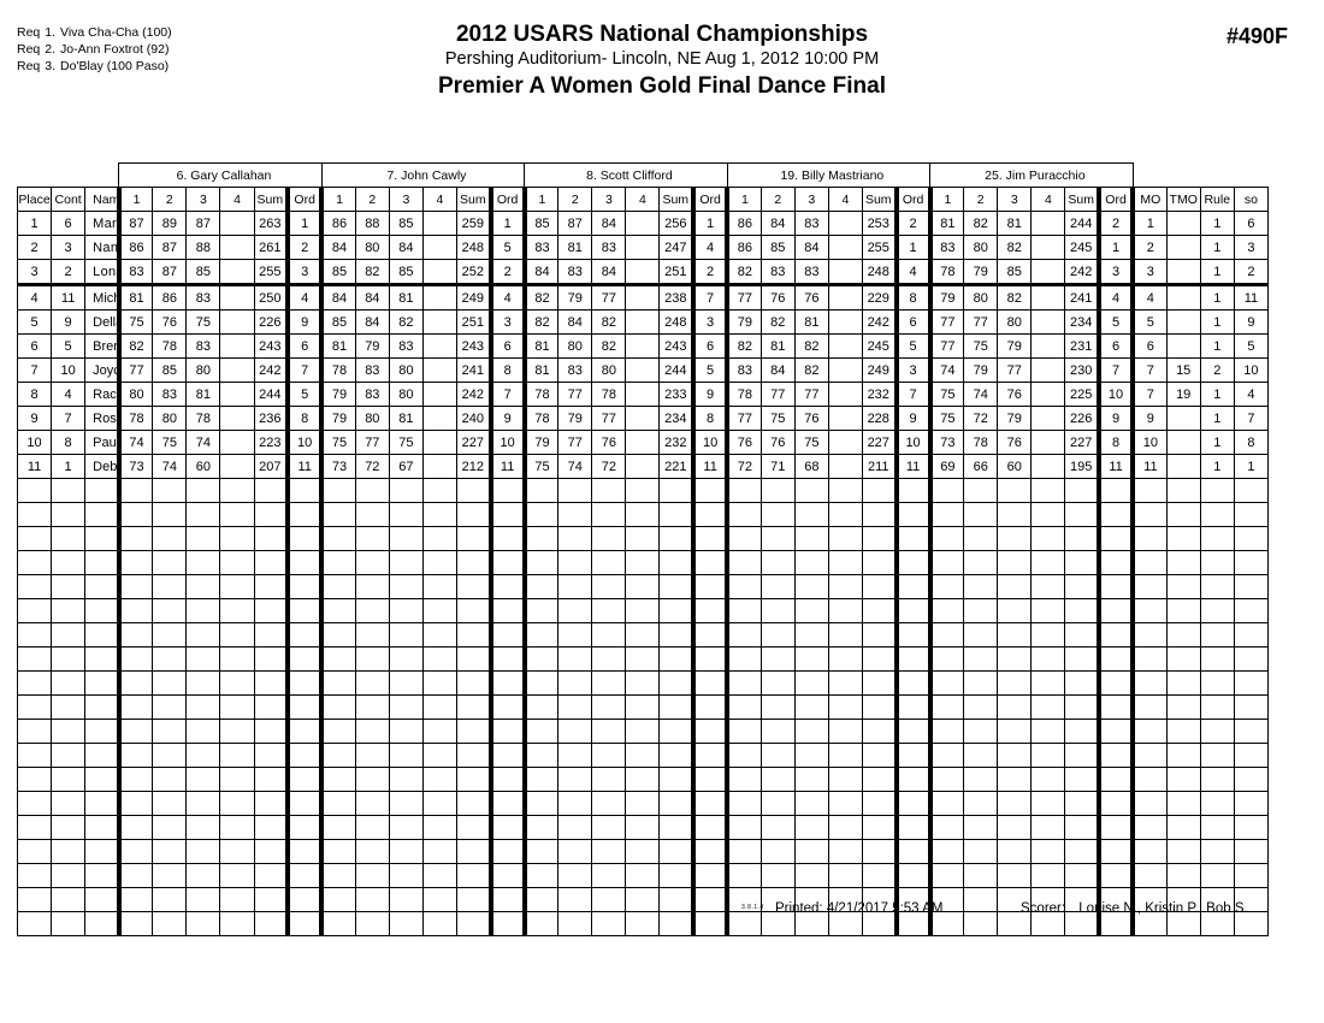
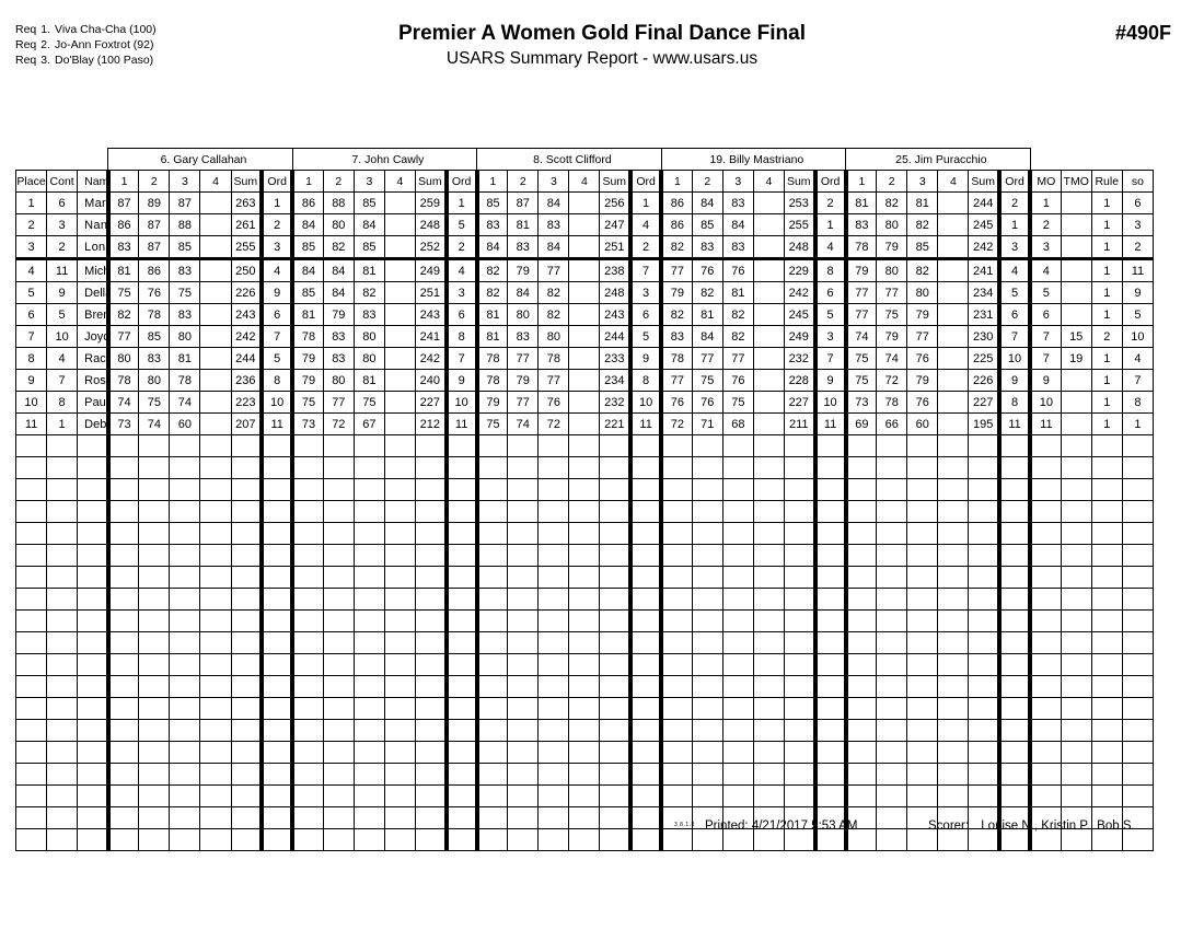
  Req 1. Viva Cha-Cha (100)
  Req 2. Jo-Ann Foxtrot (92)
  Req 3. Do'Blay (100 Paso)
- 2012 USARS National Championships
- Pershing Auditorium- Lincoln, NE Aug 1, 2012 10:00 PM
  Premier A Women Gold Final Dance Final
+ USARS Summary Report - www.usars.us
  #490F
  	6. Gary Callahan	7. John Cawly	8. Scott Clifford	19. Billy Mastriano	25. Jim Puracchio
  Place	Cont	Nam	1	2	3	4	Sum	Ord	1	2	3	4	Sum	Ord	1	2	3	4	Sum	Ord	1	2	3	4	Sum	Ord	1	2	3	4	Sum	Ord	MO	TMO	Rule	so
  1	6	Mar	87	89	87		263	1	86	88	85		259	1	85	87	84		256	1	86	84	83		253	2	81	82	81		244	2	1		1	6
  2	3	Nan	86	87	88		261	2	84	80	84		248	5	83	81	83		247	4	86	85	84		255	1	83	80	82		245	1	2		1	3
  3	2	Lon	83	87	85		255	3	85	82	85		252	2	84	83	84		251	2	82	83	83		248	4	78	79	85		242	3	3		1	2
  4	11	Mich	81	86	83		250	4	84	84	81		249	4	82	79	77		238	7	77	76	76		229	8	79	80	82		241	4	4		1	11
  5	9	Dell	75	76	75		226	9	85	84	82		251	3	82	84	82		248	3	79	82	81		242	6	77	77	80		234	5	5		1	9
  6	5	Bren	82	78	83		243	6	81	79	83		243	6	81	80	82		243	6	82	81	82		245	5	77	75	79		231	6	6		1	5
  7	10	Joyc	77	85	80		242	7	78	83	80		241	8	81	83	80		244	5	83	84	82		249	3	74	79	77		230	7	7	15	2	10
  8	4	Rac	80	83	81		244	5	79	83	80		242	7	78	77	78		233	9	78	77	77		232	7	75	74	76		225	10	7	19	1	4
  9	7	Ros	78	80	78		236	8	79	80	81		240	9	78	79	77		234	8	77	75	76		228	9	75	72	79		226	9	9		1	7
  10	8	Paul	74	75	74		223	10	75	77	75		227	10	79	77	76		232	10	76	76	75		227	10	73	78	76		227	8	10		1	8
  11	1	Deb	73	74	60		207	11	73	72	67		212	11	75	74	72		221	11	72	71	68		211	11	69	66	60		195	11	11		1	1
  Printed: 4/21/2017 5:53 AM
  Scorer: Louise N., Kristin P., Bob S.
